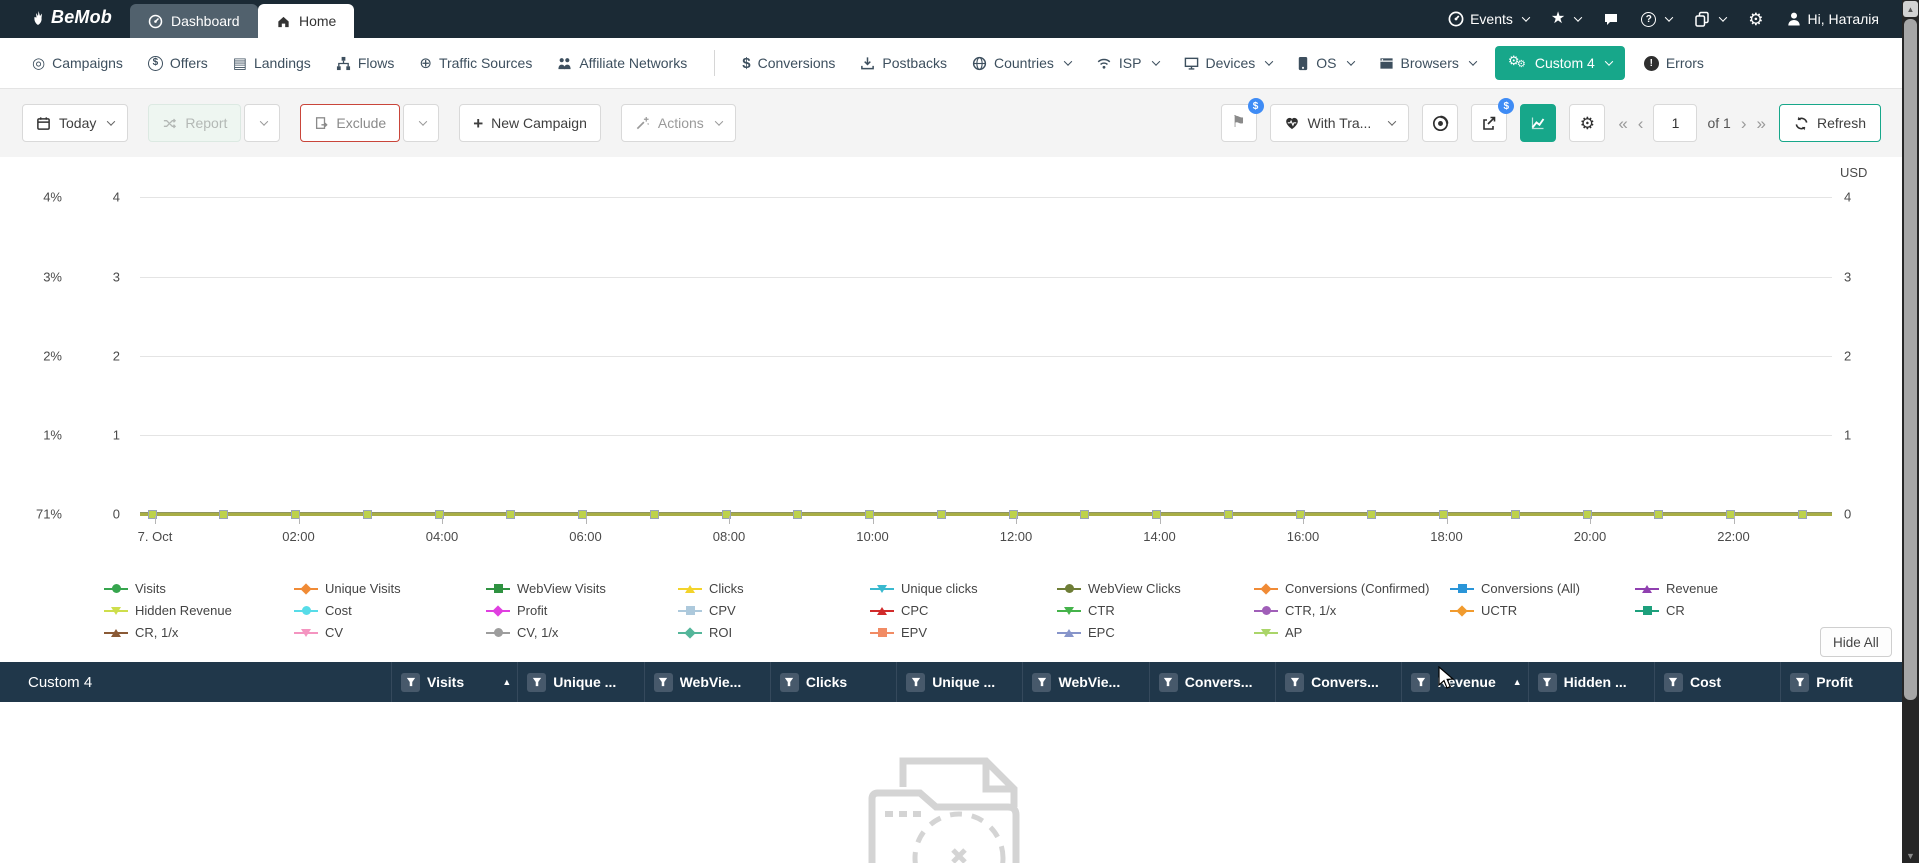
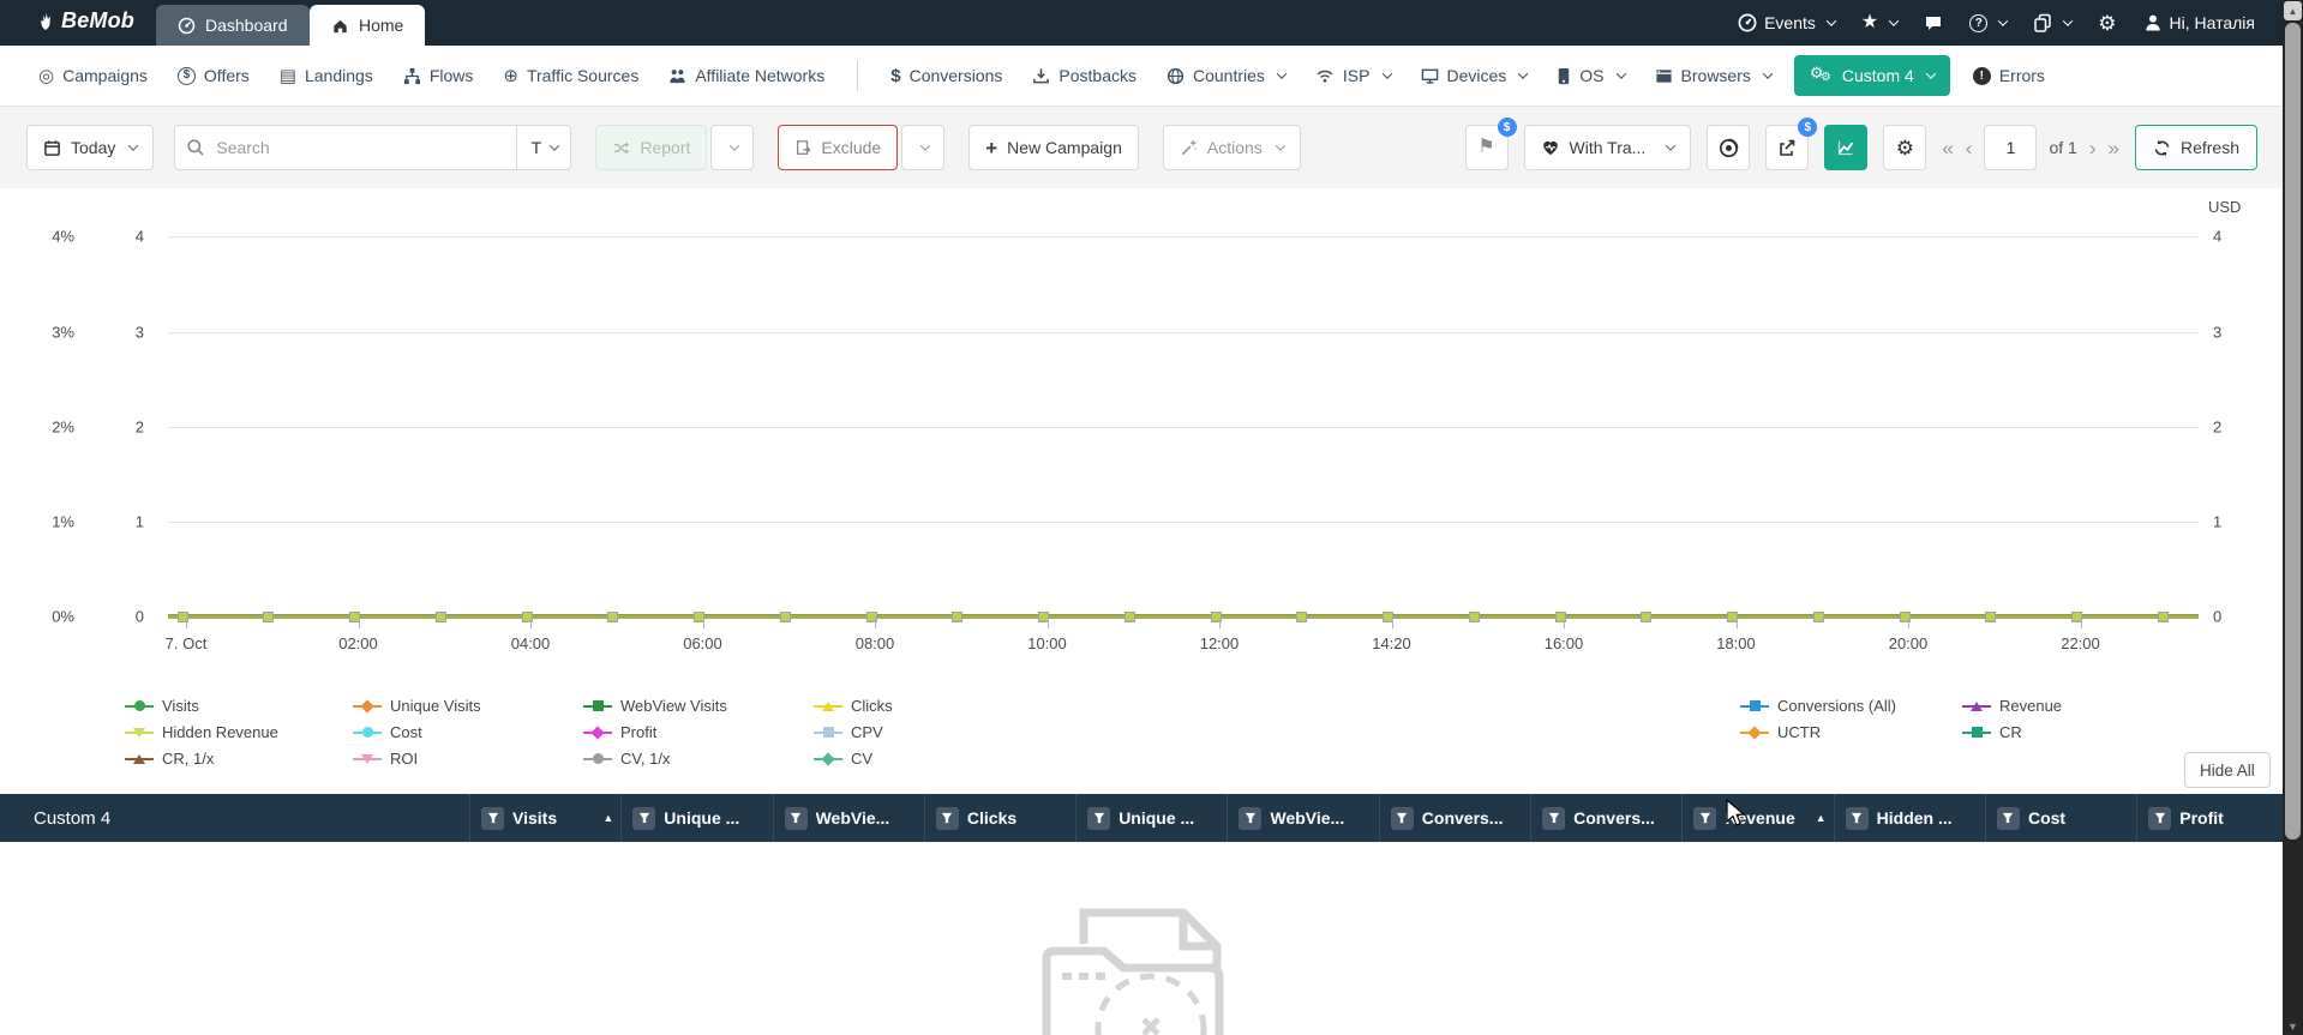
  BeMob
  Dashboard
  Home
  Events
  ★
  ?
  ⚙
  Hi, Наталія
  ◎
  Campaigns
  $
  Offers
  ▤
  Landings
  Flows
  ⊕
  Traffic Sources
  Affiliate Networks
  $
  Conversions
  Postbacks
  Countries
  ISP
  Devices
  OS
  Browsers
  ⚙
  ⚙
  Custom 4
  !
  Errors
  Today
+ Search
+ T
  Report
  Exclude
  +
  New Campaign
  Actions
  ⚑
  $
  With Tra...
  $
  ⚙
  «
  ‹
  1
  of 1
  ›
  »
  Refresh
  4%
  4
  4
  3%
  3
  3
  2%
  2
  2
  1%
  1
  1
- 71%
+ 0%
  0
  0
  USD
  7. Oct
  02:00
  04:00
  06:00
  08:00
  10:00
  12:00
- 14:00
+ 14:20
  16:00
  18:00
  20:00
  22:00
  Visits
  Hidden Revenue
  CR, 1/x
  Unique Visits
  Cost
- CV
+ ROI
  WebView Visits
  Profit
  CV, 1/x
  Clicks
  CPV
- ROI
+ CV
- Unique clicks
- CPC
- EPV
- WebView Clicks
- CTR
- EPC
- Conversions (Confirmed)
- CTR, 1/x
- AP
  Conversions (All)
  UCTR
  Revenue
  CR
  Hide All
  Custom 4
  Visits
  ▲
  Unique ...
  WebVie...
  Clicks
  Unique ...
  WebVie...
  Convers...
  Convers...
  evenue
  ▲
  Hidden ...
  Cost
  Profit
  ▲
  ▼
